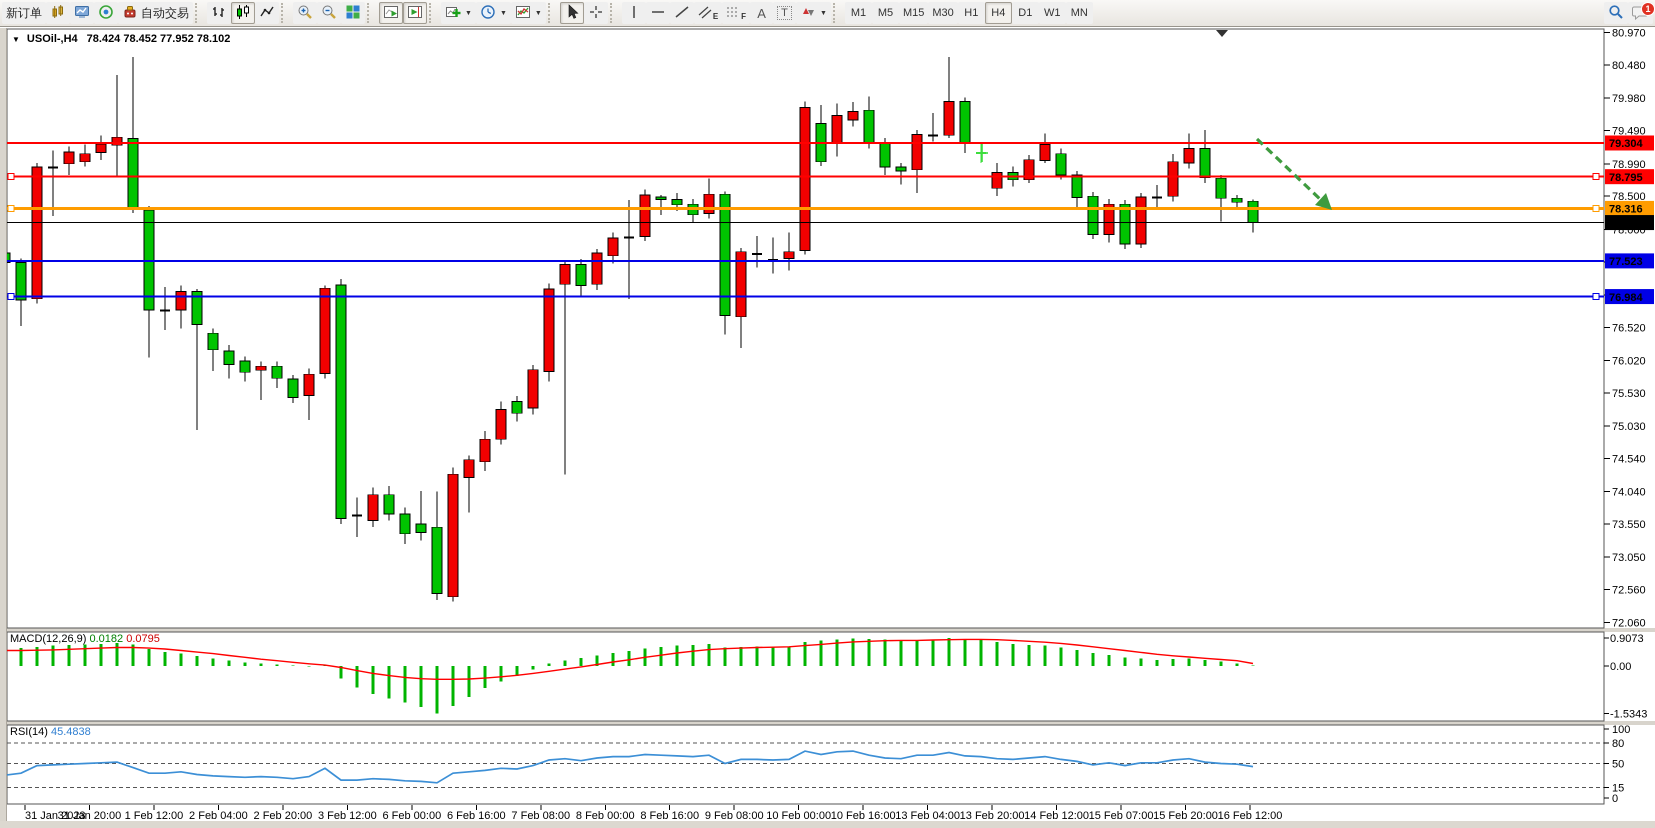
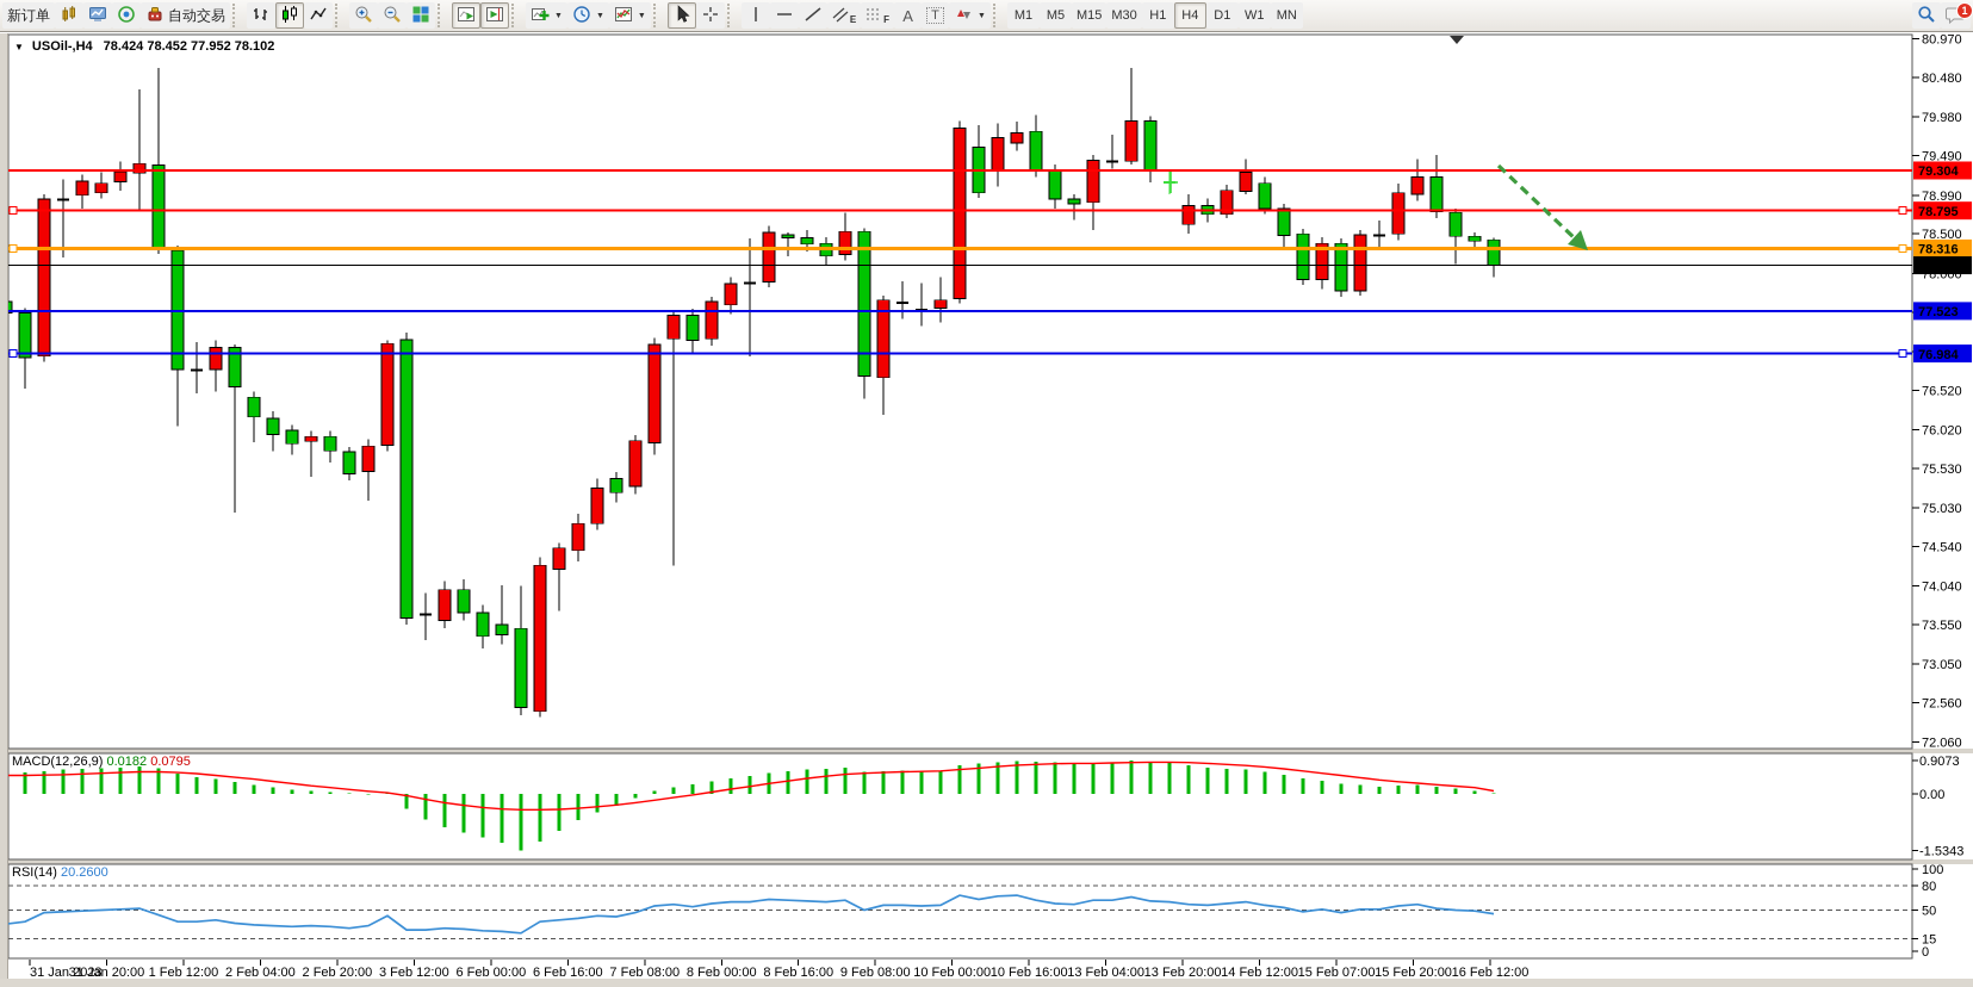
  新订单
  自动交易
  E
  F
  A
  T
  M1
  M5
  M15
  M30
  H1
  H4
  D1
  W1
  MN
  1
  80.970
  80.480
  79.980
  79.490
  78.990
  78.500
  78.000
  76.520
  76.020
  75.530
  75.030
  74.540
  74.040
  73.550
  73.050
  72.560
  72.060
  0.9073
  0.00
  -1.5343
  100
  80
  50
  15
  0
  79.304
  78.795
  78.316
  77.523
  76.984
  31 Jan 2023
  31 Jan 20:00
  1 Feb 12:00
  2 Feb 04:00
  2 Feb 20:00
  3 Feb 12:00
  6 Feb 00:00
  6 Feb 16:00
  7 Feb 08:00
  8 Feb 00:00
  8 Feb 16:00
  9 Feb 08:00
  10 Feb 00:00
  10 Feb 16:00
  13 Feb 04:00
  13 Feb 20:00
  14 Feb 12:00
  15 Feb 07:00
  15 Feb 20:00
  16 Feb 12:00
  ▼
  USOil-,H4
  78.424 78.452 77.952 78.102
  MACD(12,26,9) 0.0182 0.0795
- RSI(14) 45.4838
+ RSI(14) 20.2600
